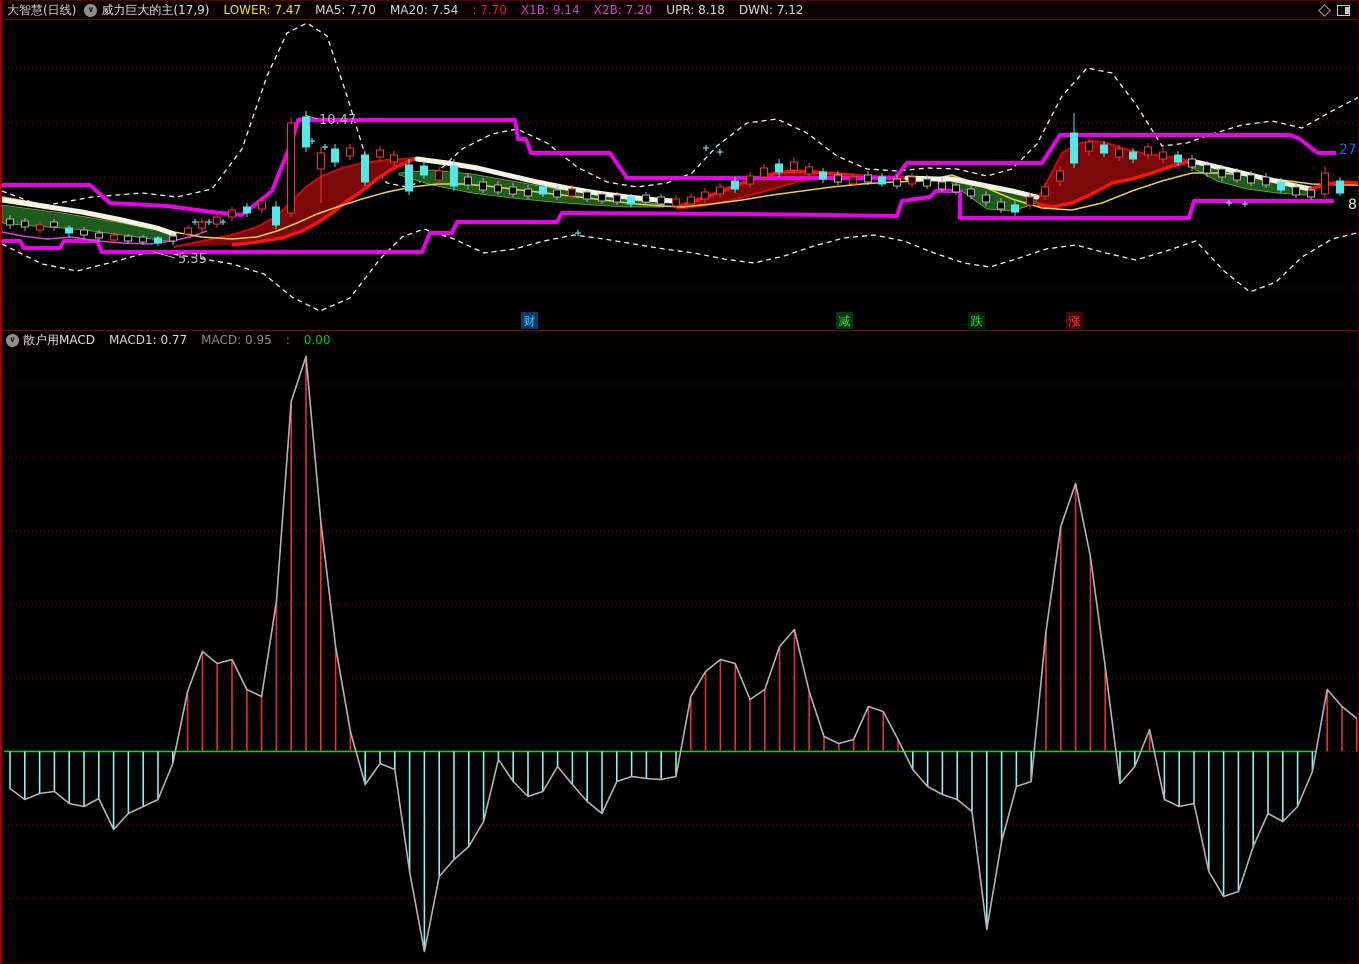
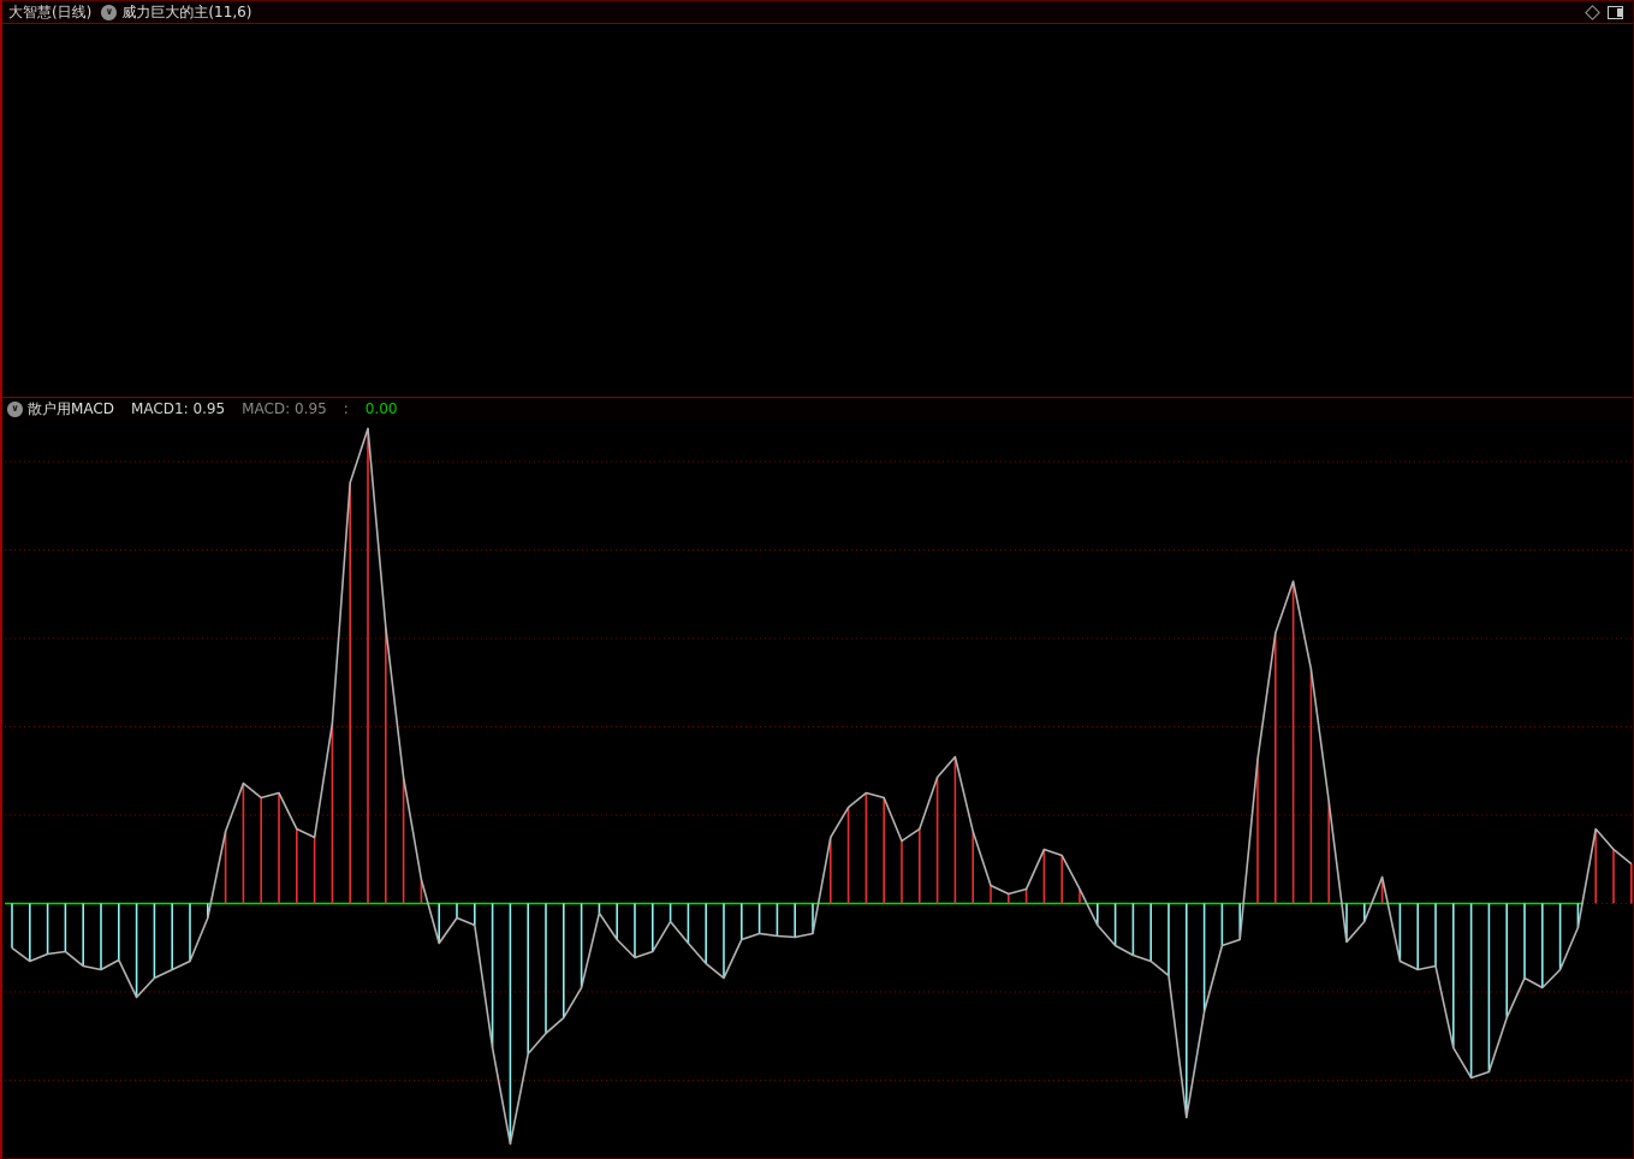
  大智慧(日线)
  ∨
- 威力巨大的主(17,9)
+ 威力巨大的主(11,6)
- LOWER: 7.47 MA5: 7.70 MA20: 7.54 : 7.70 X1B: 9.14 X2B: 7.20 UPR: 8.18 DWN: 7.12
- 10.47
- 5.35
- 27
- 8
- 财
- 减
- 跌
- 涨
  ∨
  散户用MACD
- MACD1: 0.77 MACD: 0.95 : 0.00
+ MACD1: 0.95 MACD: 0.95 : 0.00
